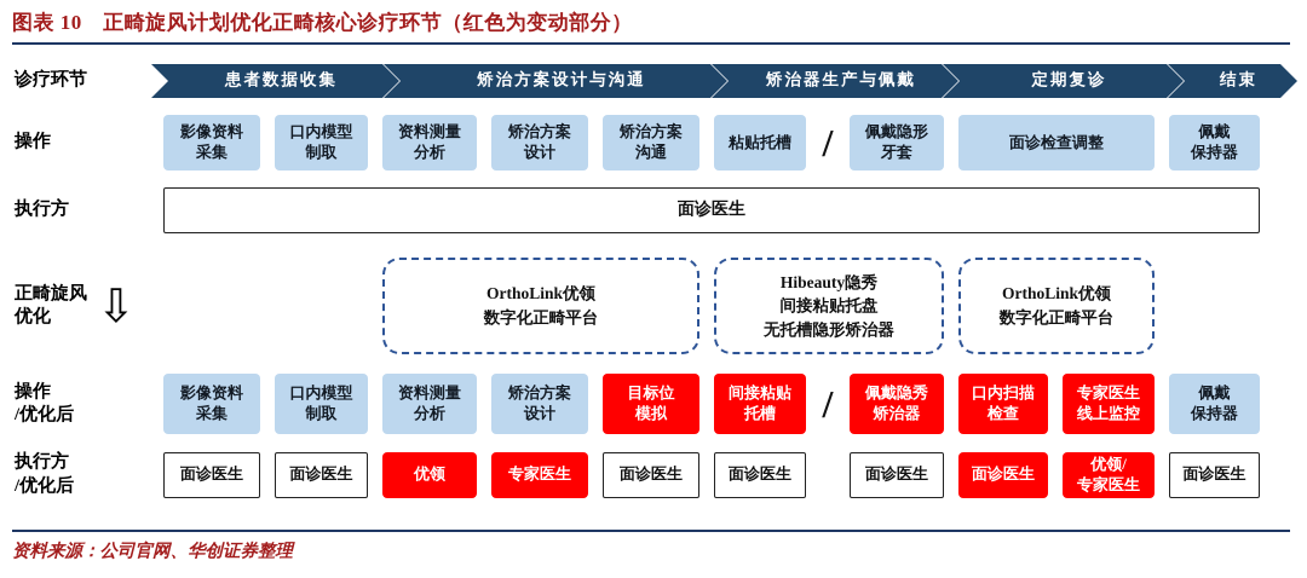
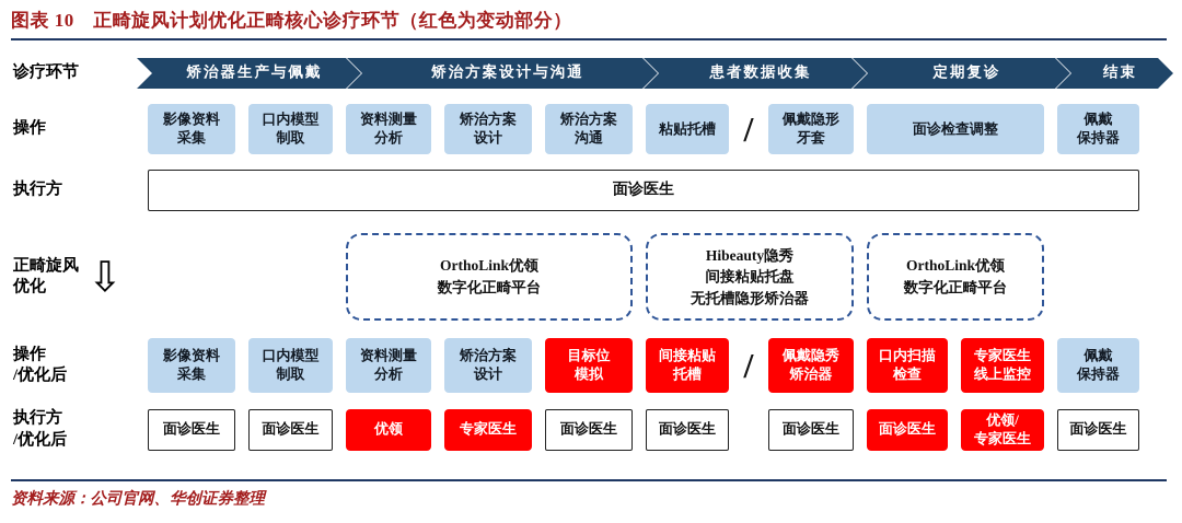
  图表 10 正畸旋风计划优化正畸核心诊疗环节（红色为变动部分）
  诊疗环节
- 患者数据收集
+ 矫治器生产与佩戴
  矫治方案设计与沟通
- 矫治器生产与佩戴
+ 患者数据收集
  定期复诊
  结束
  操作
  影像资料
  采集
  口内模型
  制取
  资料测量
  分析
  矫治方案
  设计
  矫治方案
  沟通
  粘贴托槽
  /
  佩戴隐形
  牙套
  面诊检查调整
  佩戴
  保持器
  执行方
  面诊医生
  正畸旋风
  优化
  ⇩
  OrthoLink优领
  数字化正畸平台
  Hibeauty隐秀
  间接粘贴托盘
  无托槽隐形矫治器
  OrthoLink优领
  数字化正畸平台
  操作
  /优化后
  影像资料
  采集
  口内模型
  制取
  资料测量
  分析
  矫治方案
  设计
  目标位
  模拟
  间接粘贴
  托槽
  /
  佩戴隐秀
  矫治器
  口内扫描
  检查
  专家医生
  线上监控
  佩戴
  保持器
  执行方
  /优化后
  面诊医生
  面诊医生
  优领
  专家医生
  面诊医生
  面诊医生
  面诊医生
  面诊医生
  优领/
  专家医生
  面诊医生
  资料来源：公司官网、华创证券整理
